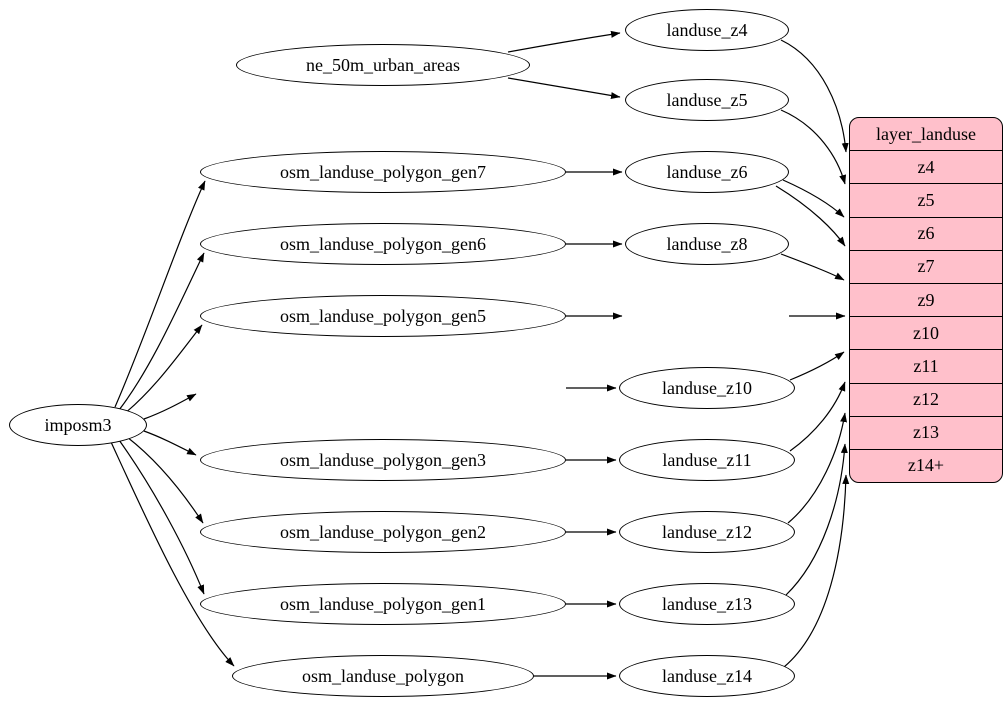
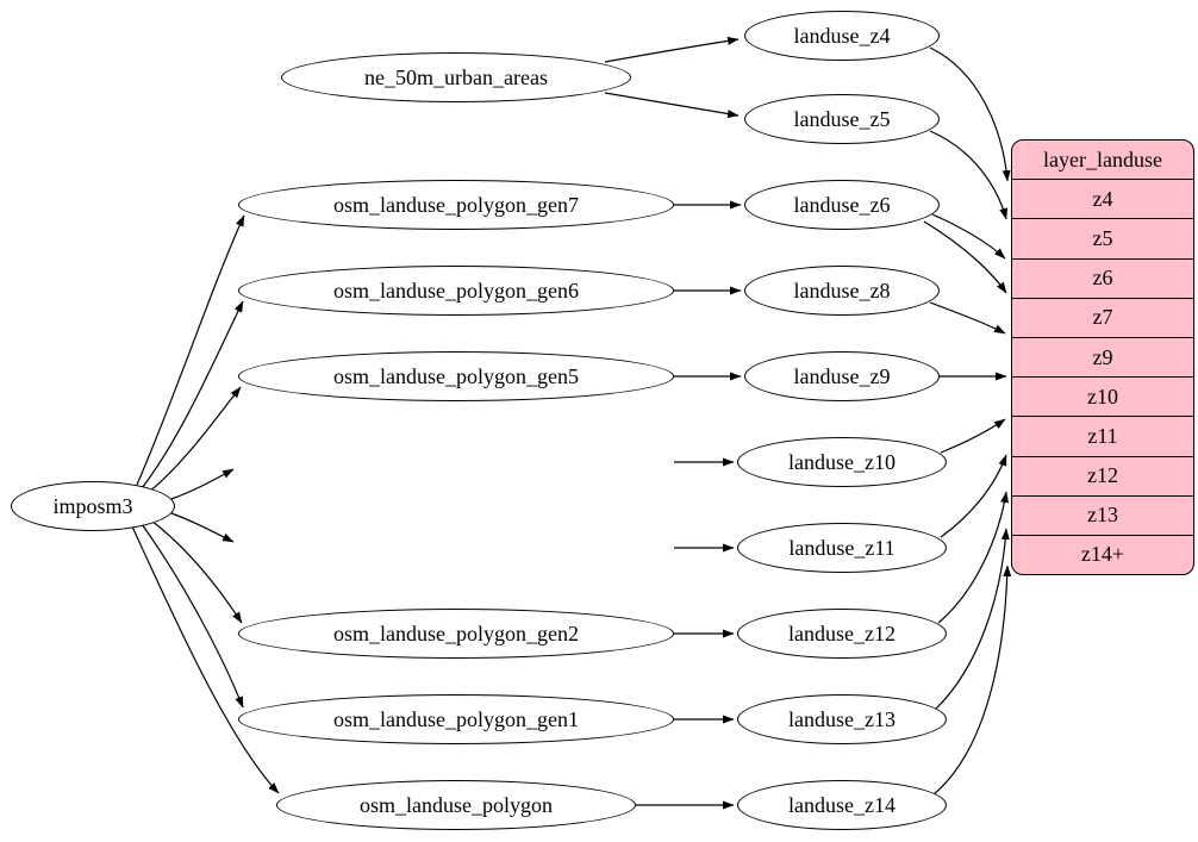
  imposm3
  ne_50m_urban_areas
  osm_landuse_polygon_gen7
  osm_landuse_polygon_gen6
  osm_landuse_polygon_gen5
- osm_landuse_polygon_gen3
  osm_landuse_polygon_gen2
  osm_landuse_polygon_gen1
  osm_landuse_polygon
  landuse_z4
  landuse_z5
  landuse_z6
  landuse_z8
+ landuse_z9
  landuse_z10
  landuse_z11
  landuse_z12
  landuse_z13
  landuse_z14
  layer_landuse
  z4
  z5
  z6
  z7
  z9
  z10
  z11
  z12
  z13
  z14+
